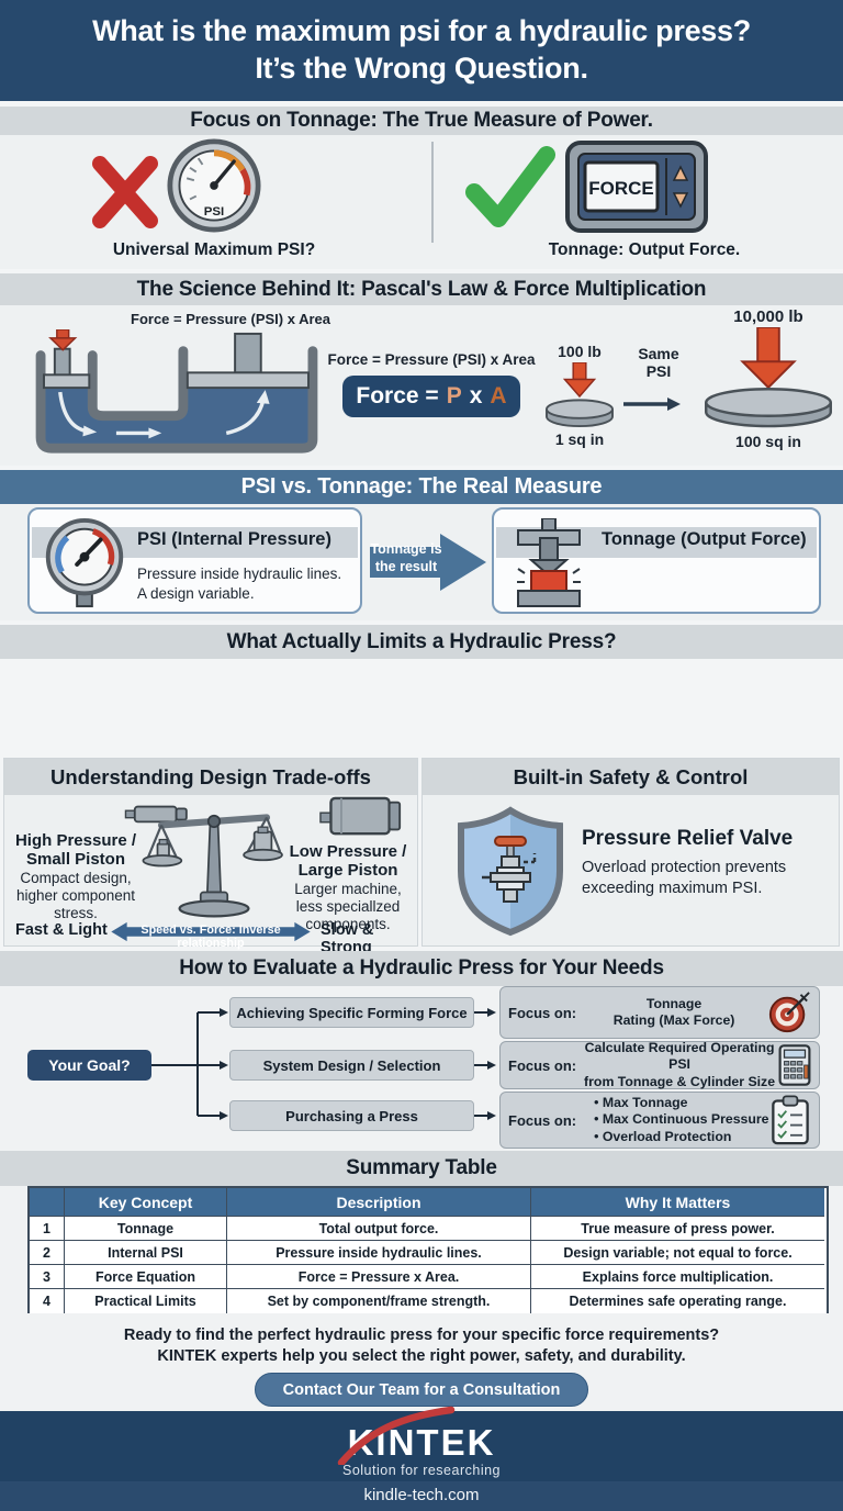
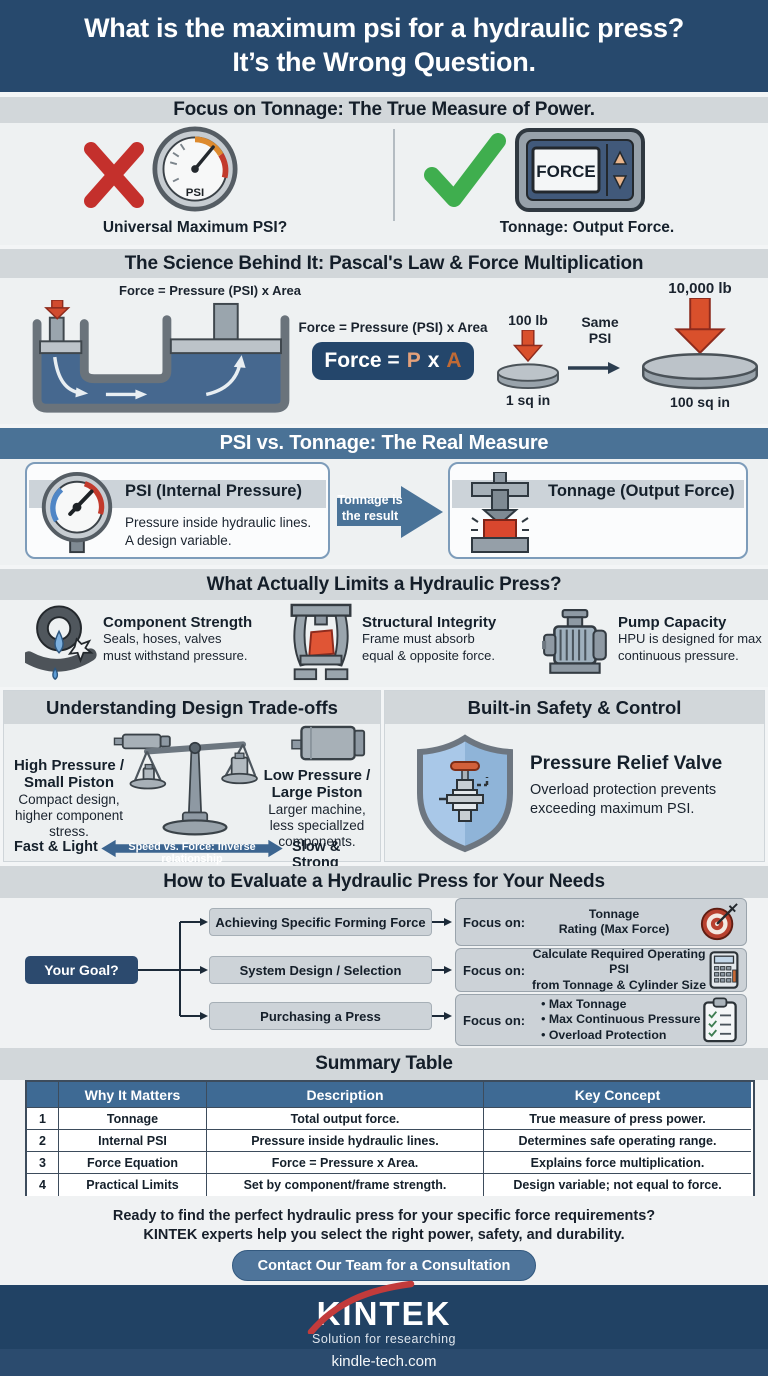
  What is the maximum psi for a hydraulic press?
  It’s the Wrong Question.
  Focus on Tonnage: The True Measure of Power.
  PSI
  FORCE
  Universal Maximum PSI?
  Tonnage: Output Force.
  The Science Behind It: Pascal's Law & Force Multiplication
  Force = Pressure (PSI) x Area
  Force = Pressure (PSI) x Area
  Force =
  P
  x
  A
  100 lb
  1 sq in
  Same
  PSI
  10,000 lb
  100 sq in
  PSI vs. Tonnage: The Real Measure
  PSI (Internal Pressure)
  Pressure inside hydraulic lines.
  A design variable.
  Tonnage is
  the result
  Tonnage (Output Force)
  What Actually Limits a Hydraulic Press?
+ Component Strength
+ Seals, hoses, valves
+ must withstand pressure.
+ Structural Integrity
+ Frame must absorb
+ equal & opposite force.
+ Pump Capacity
+ HPU is designed for max
+ continuous pressure.
  Understanding Design Trade-offs
  High Pressure /
  Small Piston
  Compact design,
  higher component
  stress.
  Low Pressure /
  Large Piston
  Larger machine,
  less speciallzed
  components.
  Fast & Light
  Speed vs. Force: Inverse relationship
  Slow & Strong
  Built-in Safety & Control
  Pressure Relief Valve
  Overload protection prevents
  exceeding maximum PSI.
  How to Evaluate a Hydraulic Press for Your Needs
  Your Goal?
  Achieving Specific Forming Force
  System Design / Selection
  Purchasing a Press
  Focus on:
  Tonnage
  Rating (Max Force)
  Focus on:
  Calculate Required Operating PSI
  from Tonnage & Cylinder Size
  Focus on:
  • Max Tonnage
  • Max Continuous Pressure
  • Overload Protection
  Summary Table
- Key Concept
+ Why It Matters
  Description
- Why It Matters
+ Key Concept
  1
  Tonnage
  Total output force.
  True measure of press power.
  2
  Internal PSI
  Pressure inside hydraulic lines.
- Design variable; not equal to force.
+ Determines safe operating range.
  3
  Force Equation
  Force = Pressure x Area.
  Explains force multiplication.
  4
  Practical Limits
  Set by component/frame strength.
- Determines safe operating range.
+ Design variable; not equal to force.
  Ready to find the perfect hydraulic press for your specific force requirements?
  KINTEK experts help you select the right power, safety, and durability.
  Contact Our Team for a Consultation
  INTEK
  Solution for researching
  kindle-tech.com
